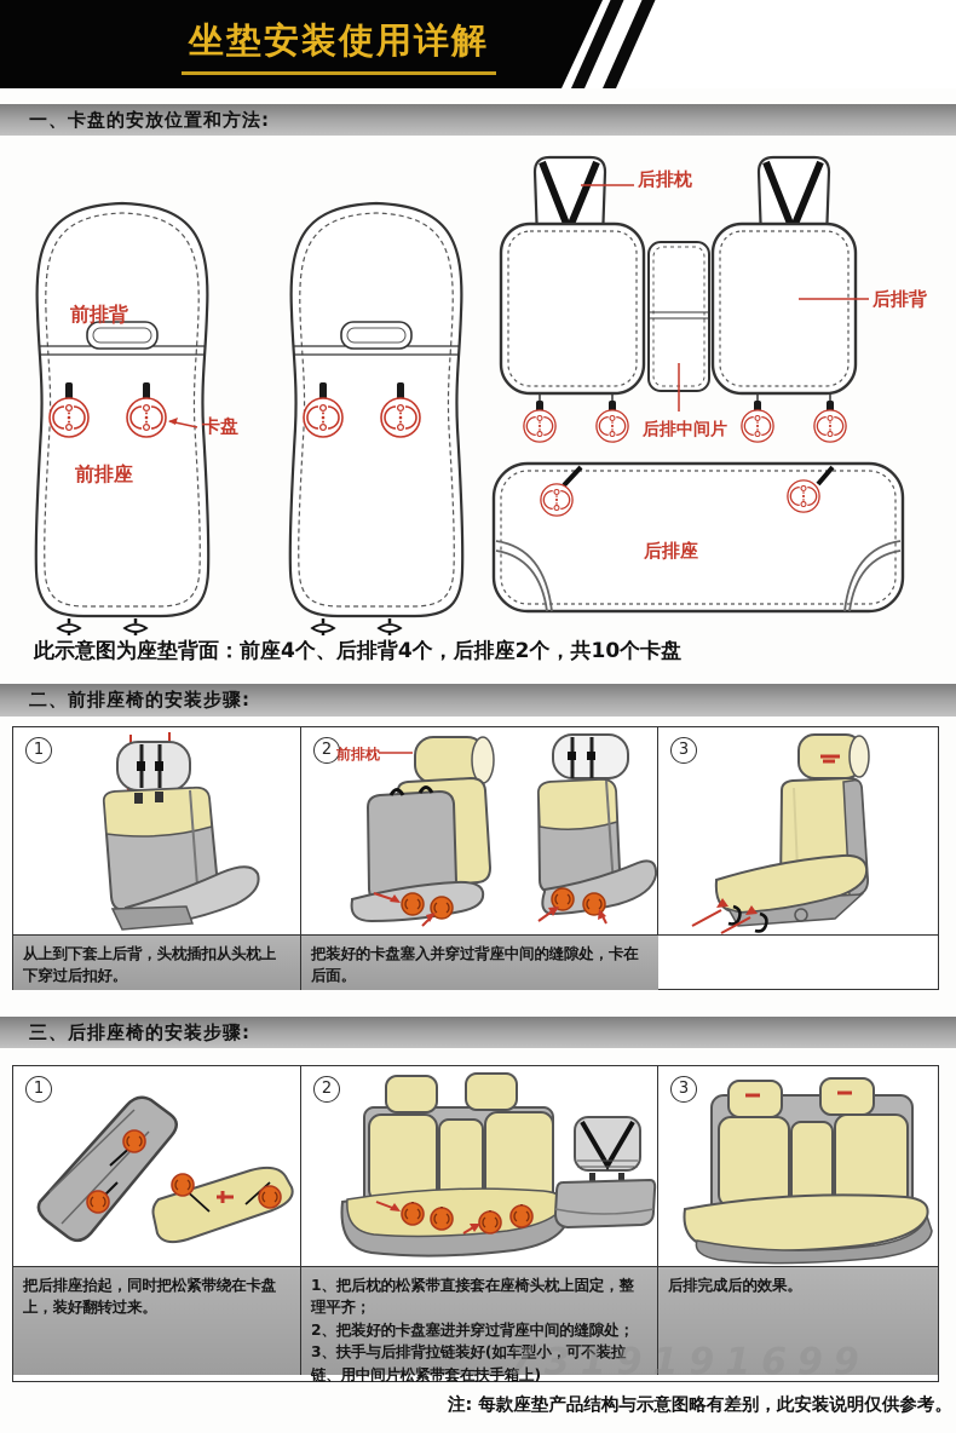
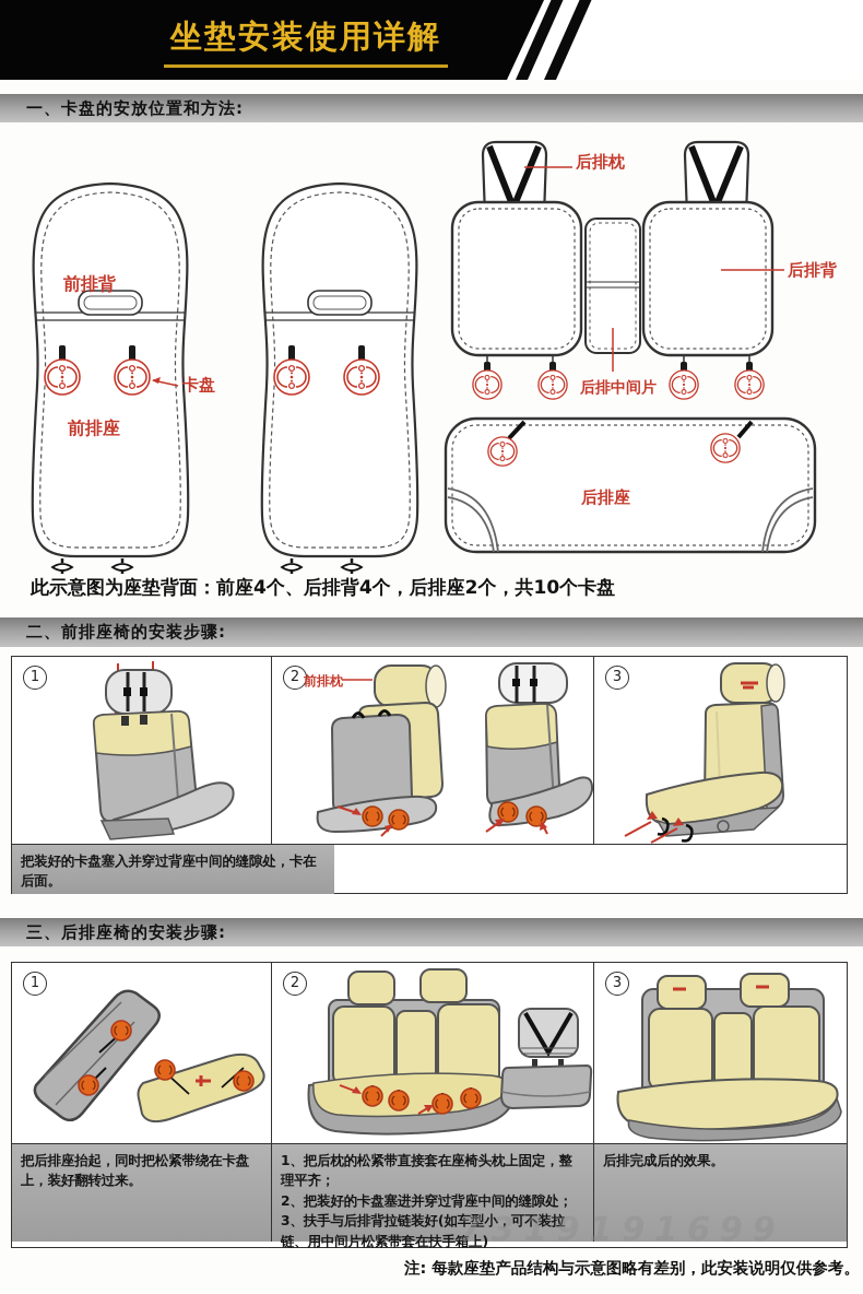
  坐垫安装使用详解
  一、卡盘的安放位置和方法:
  前排背
  前排座
  卡盘
  后排枕
  后排背
  后排中间片
  后排座
  此示意图为座垫背面：前座4个、后排背4个，后排座2个，共10个卡盘
  二、前排座椅的安装步骤:
  1
  2
  前排枕
  3
- 从上到下套上后背，头枕插扣从头枕上下穿过后扣好。
  把装好的卡盘塞入并穿过背座中间的缝隙处，卡在后面。
  三、后排座椅的安装步骤:
  1
  2
  3
  把后排座抬起，同时把松紧带绕在卡盘上，装好翻转过来。
  1、把后枕的松紧带直接套在座椅头枕上固定，整理平齐；
  2、把装好的卡盘塞进并穿过背座中间的缝隙处；3、扶手与后排背拉链装好(如车型小，可不装拉链、用中间片松紧带套在扶手箱上)
  后排完成后的效果。
  7319191699
  注: 每款座垫产品结构与示意图略有差别，此安装说明仅供参考。
